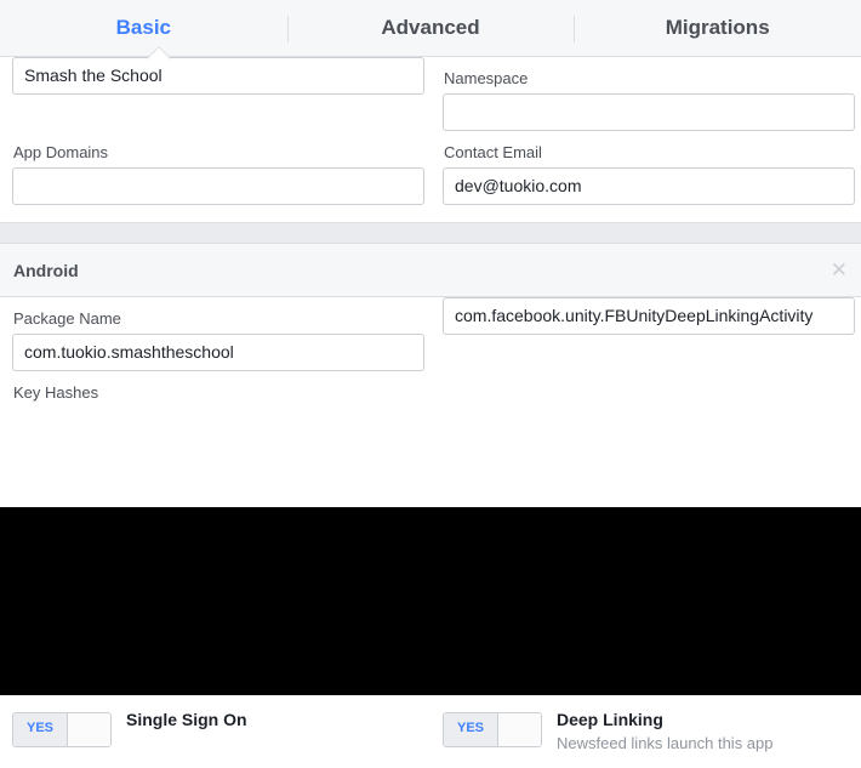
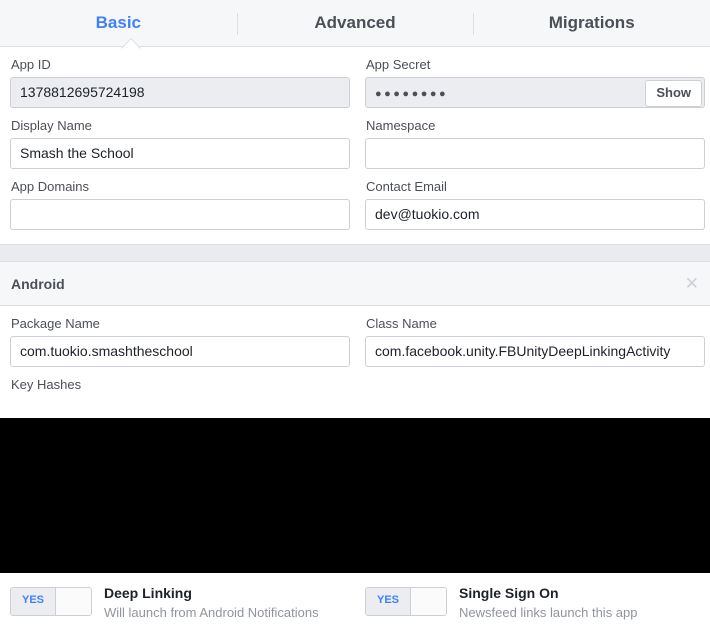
  Basic
  Advanced
  Migrations
+ App ID
+ 1378812695724198
+ App Secret
+ ●●●●●●●●
+ Show
+ Display Name
  Smash the School
  Namespace
  App Domains
  Contact Email
  dev@tuokio.com
  Android
  ✕
  Package Name
  com.tuokio.smashtheschool
+ Class Name
  com.facebook.unity.FBUnityDeepLinkingActivity
  Key Hashes
  YES
- Single Sign On
+ Deep Linking
+ Will launch from Android Notifications
  YES
- Deep Linking
+ Single Sign On
  Newsfeed links launch this app
